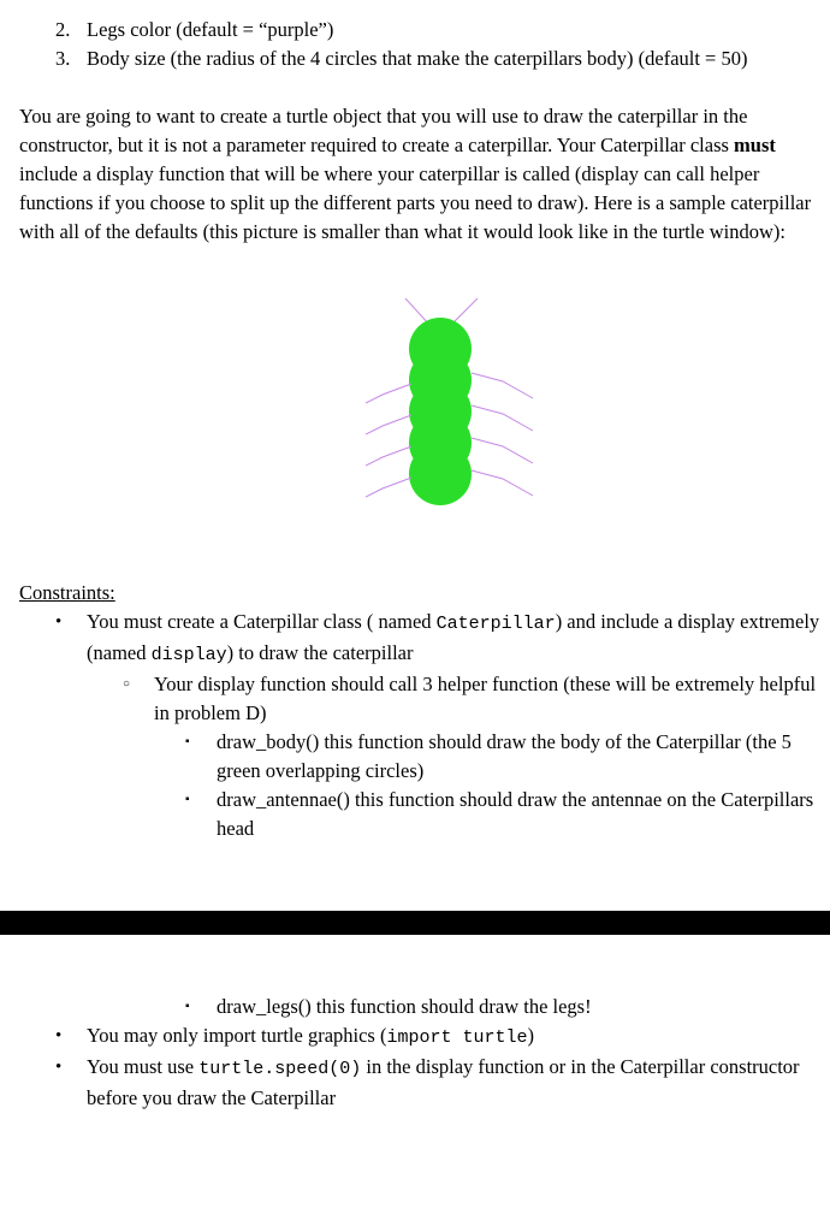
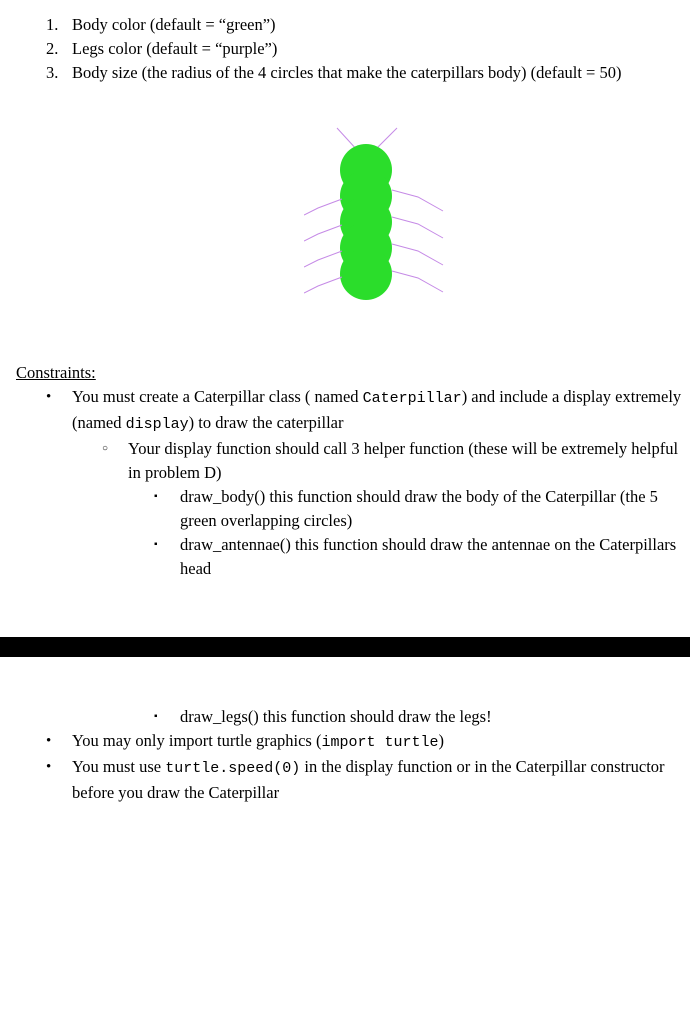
+ 1.
+ Body color (default = “green”)
  2.
  Legs color (default = “purple”)
  3.
  Body size (the radius of the 4 circles that make the caterpillars body) (default = 50)
- You are going to want to create a turtle object that you will use to draw the caterpillar in the constructor, but it is not a parameter required to create a caterpillar. Your Caterpillar class must include a display function that will be where your caterpillar is called (display can call helper functions if you choose to split up the different parts you need to draw). Here is a sample caterpillar with all of the defaults (this picture is smaller than what it would look like in the turtle window):
  Constraints:
  •
  You must create a Caterpillar class ( named Caterpillar) and include a display extremely (named display) to draw the caterpillar
  ○
  Your display function should call 3 helper function (these will be extremely helpful in problem D)
  ▪
  draw_body() this function should draw the body of the Caterpillar (the 5 green overlapping circles)
  ▪
  draw_antennae() this function should draw the antennae on the Caterpillars head
  ▪
  draw_legs() this function should draw the legs!
  •
  You may only import turtle graphics (import turtle)
  •
  You must use turtle.speed(0) in the display function or in the Caterpillar constructor before you draw the Caterpillar
